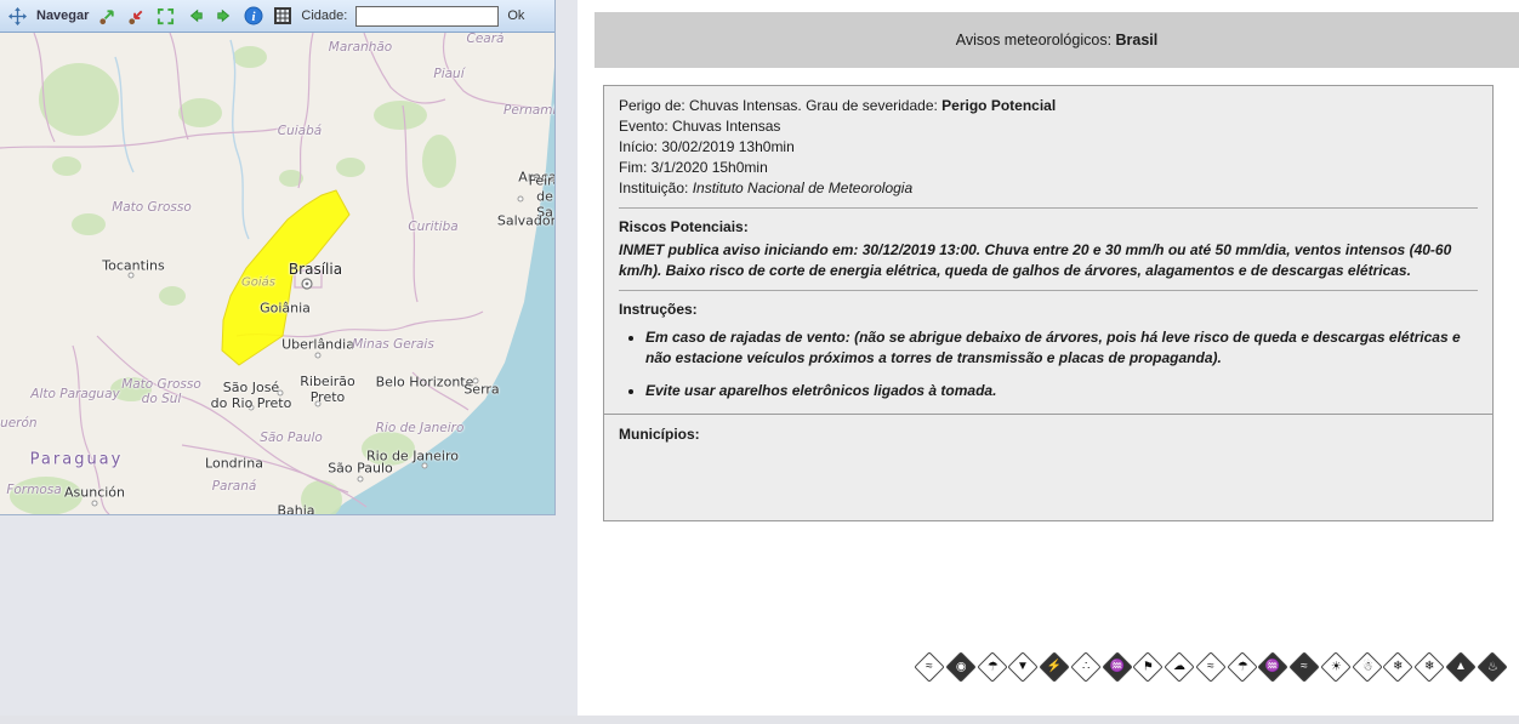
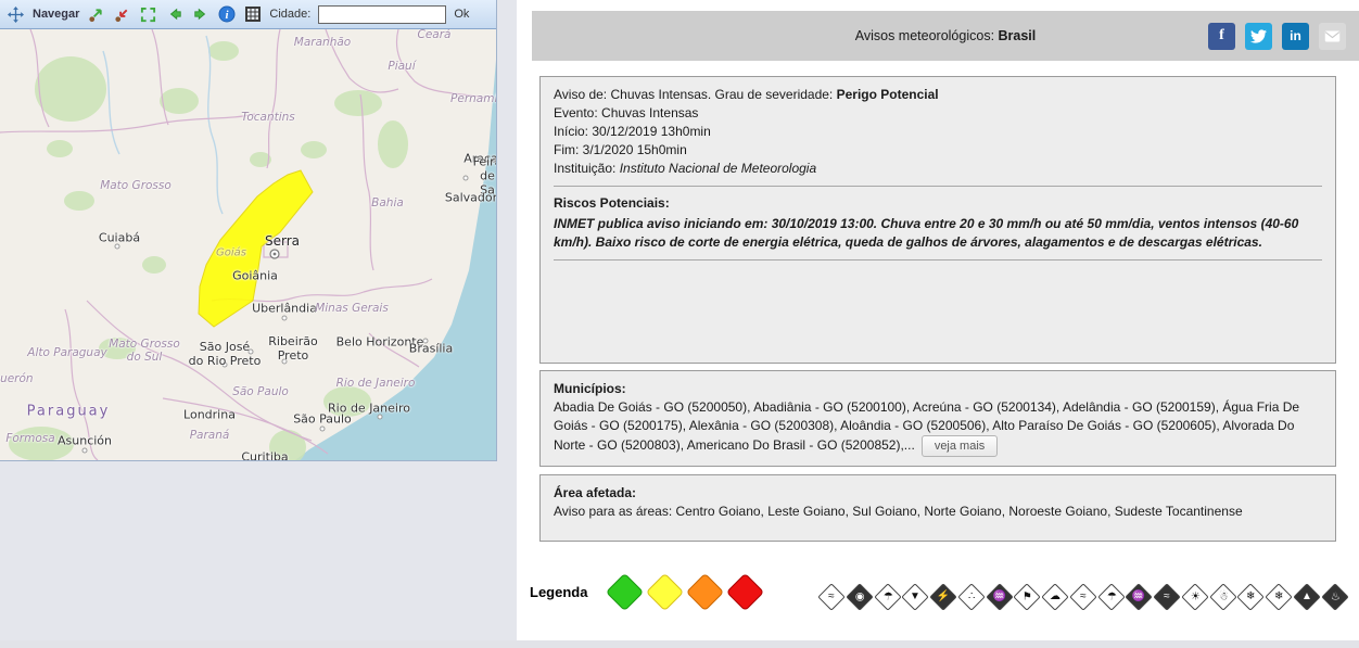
  Navegar
  i
  Cidade:
  Ok
  Ceará
  Maranhão
  Piauí
- Cuiabá
+ Tocantins
  Araca
  Feir de Sa
  Mato Grosso
- Curitiba
+ Bahia
  Salvador
- Tocantins
+ Cuiabá
- Brasília
+ Serra
  Goiás
  Goiânia
  Uberlândia
  Minas Gerais
  Alto Paraguay
  Mato Grosso
  do Sul
  São José
  do Rio Preto
  Ribeirão
  Preto
  Belo Horizonte
- Serra
+ Brasília
  uerón
  Rio de Janeiro
  São Paulo
  Paraguay
  Londrina
  São Paulo
  Rio de Janeiro
  Formosa
  Asunción
  Paraná
- Bahia
+ Curitiba
  Avisos meteorológicos: Brasil
+ f
+ in
- Perigo de: Chuvas Intensas. Grau de severidade: Perigo Potencial
+ Aviso de: Chuvas Intensas. Grau de severidade: Perigo Potencial
  Evento: Chuvas Intensas
- Início: 30/02/2019 13h0min
+ Início: 30/12/2019 13h0min
  Fim: 3/1/2020 15h0min
  Instituição: Instituto Nacional de Meteorologia
  Riscos Potenciais:
- INMET publica aviso iniciando em: 30/12/2019 13:00. Chuva entre 20 e 30 mm/h ou até 50 mm/dia, ventos intensos (40-60 km/h). Baixo risco de corte de energia elétrica, queda de galhos de árvores, alagamentos e de descargas elétricas.
+ INMET publica aviso iniciando em: 30/10/2019 13:00. Chuva entre 20 e 30 mm/h ou até 50 mm/dia, ventos intensos (40-60 km/h). Baixo risco de corte de energia elétrica, queda de galhos de árvores, alagamentos e de descargas elétricas.
- Instruções:
- Em caso de rajadas de vento: (não se abrigue debaixo de árvores, pois há leve risco de queda e descargas elétricas e não estacione veículos próximos a torres de transmissão e placas de propaganda).
- Evite usar aparelhos eletrônicos ligados à tomada.
  Municípios:
+ Abadia De Goiás - GO (5200050), Abadiânia - GO (5200100), Acreúna - GO (5200134), Adelândia - GO (5200159), Água Fria De Goiás - GO (5200175), Alexânia - GO (5200308), Aloândia - GO (5200506), Alto Paraíso De Goiás - GO (5200605), Alvorada Do Norte - GO (5200803), Americano Do Brasil - GO (5200852),... veja mais
+ Área afetada:
+ Aviso para as áreas: Centro Goiano, Leste Goiano, Sul Goiano, Norte Goiano, Noroeste Goiano, Sudeste Tocantinense
+ Legenda
